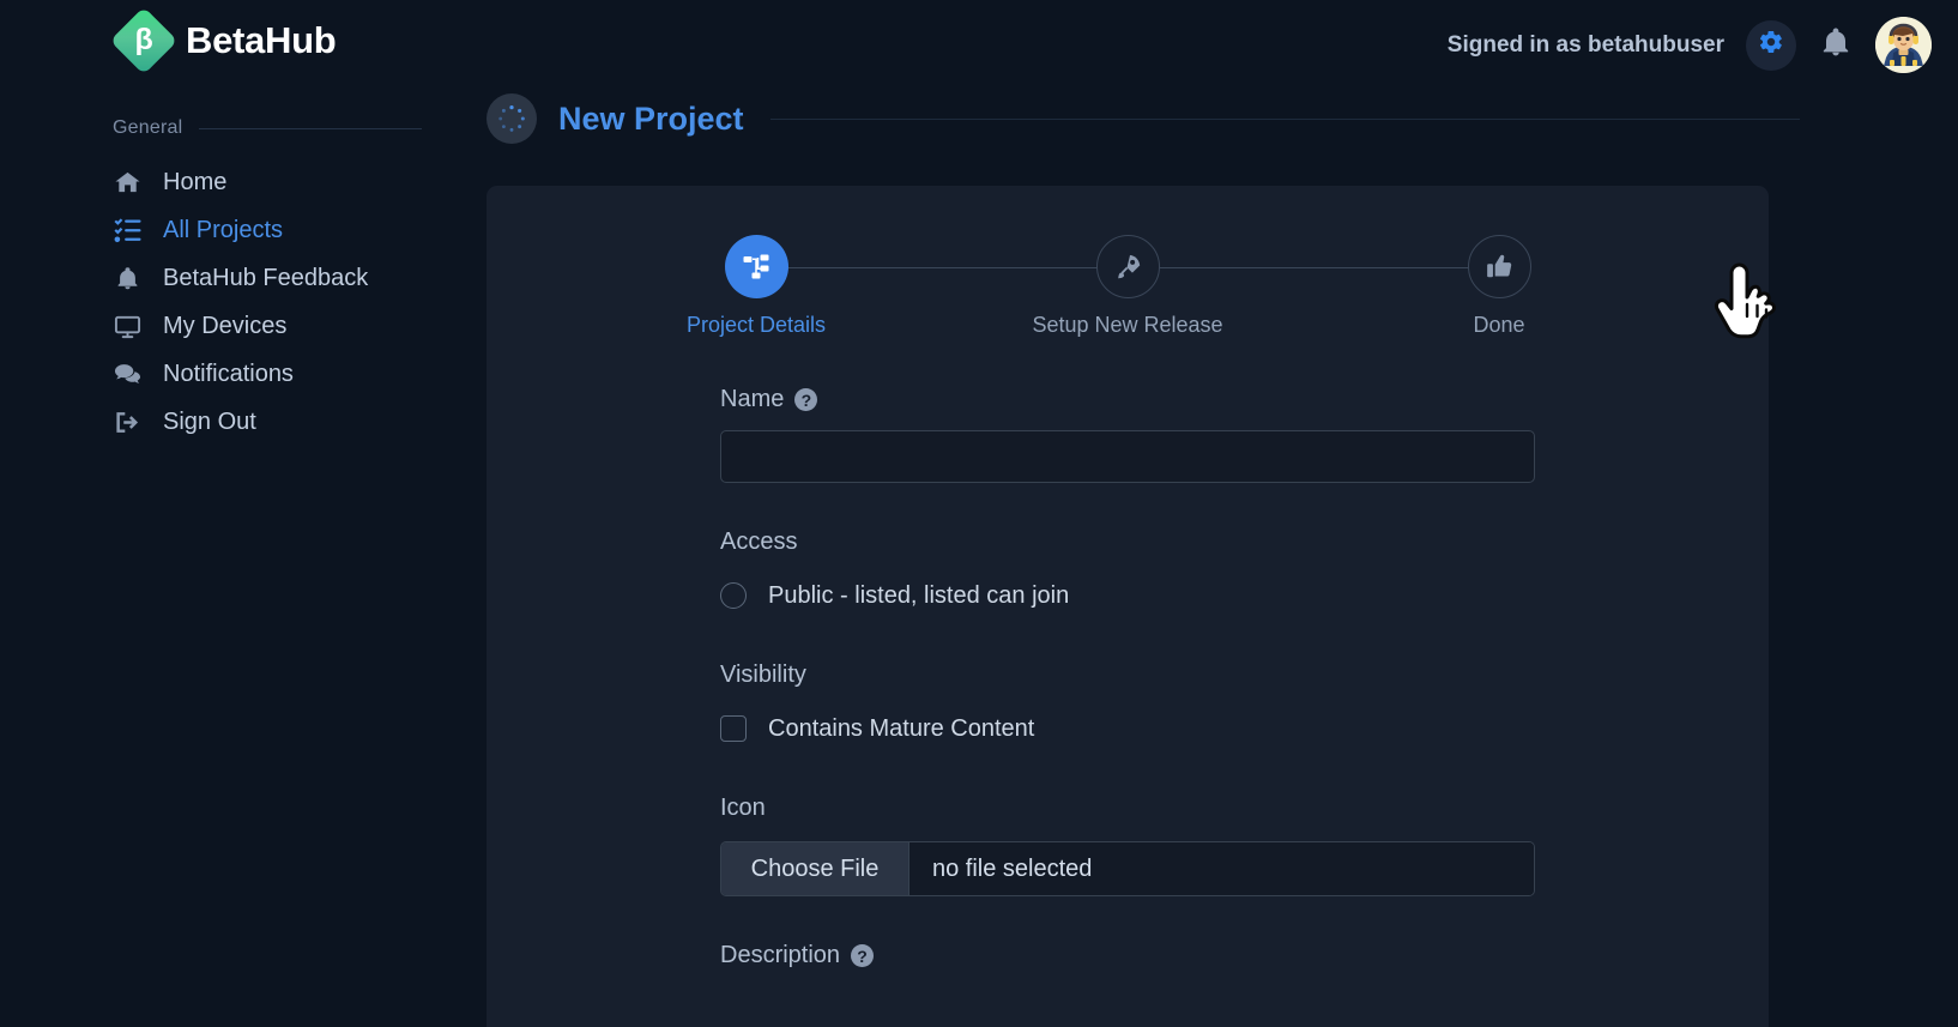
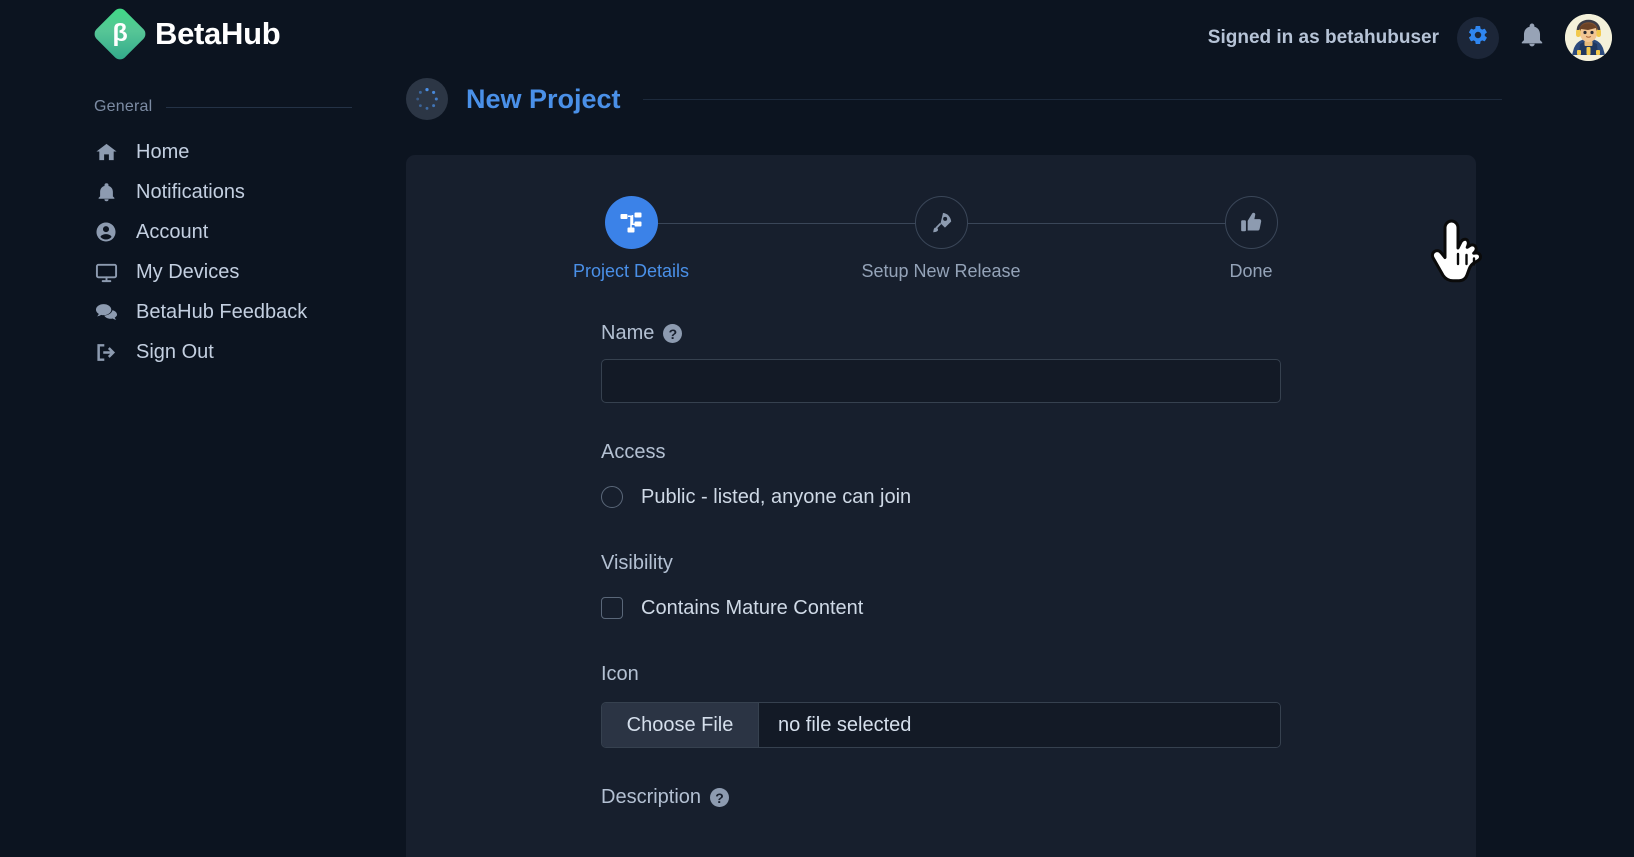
  BetaHub
  General
  Home
- All Projects
- BetaHub Feedback
+ Notifications
+ Account
  My Devices
- Notifications
+ BetaHub Feedback
  Sign Out
  Signed in as betahubuser
  New Project
  Project Details
  Setup New Release
  Done
  Name
  ?
  Access
- Public - listed, listed can join
+ Public - listed, anyone can join
  Visibility
  Contains Mature Content
  Icon
  Choose File
  no file selected
  Description
  ?
